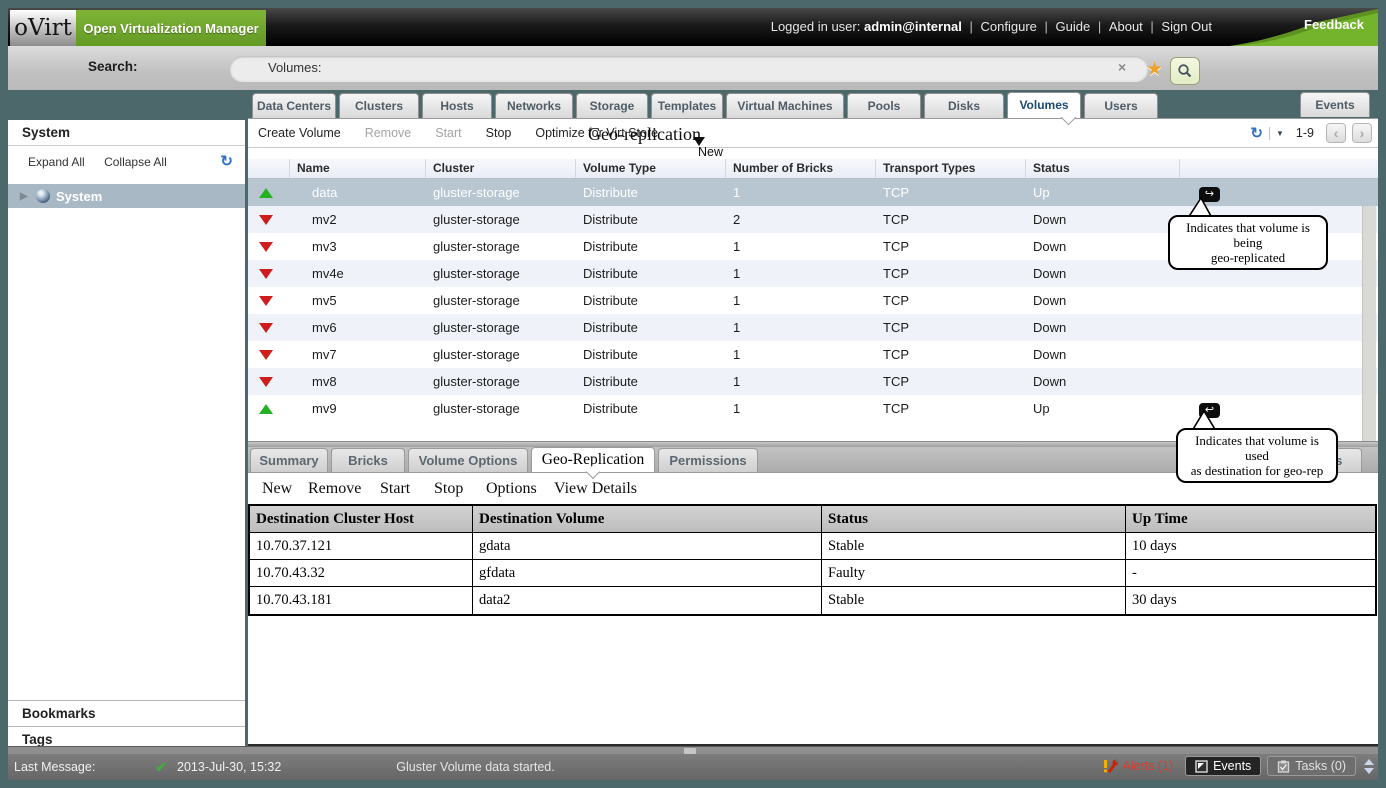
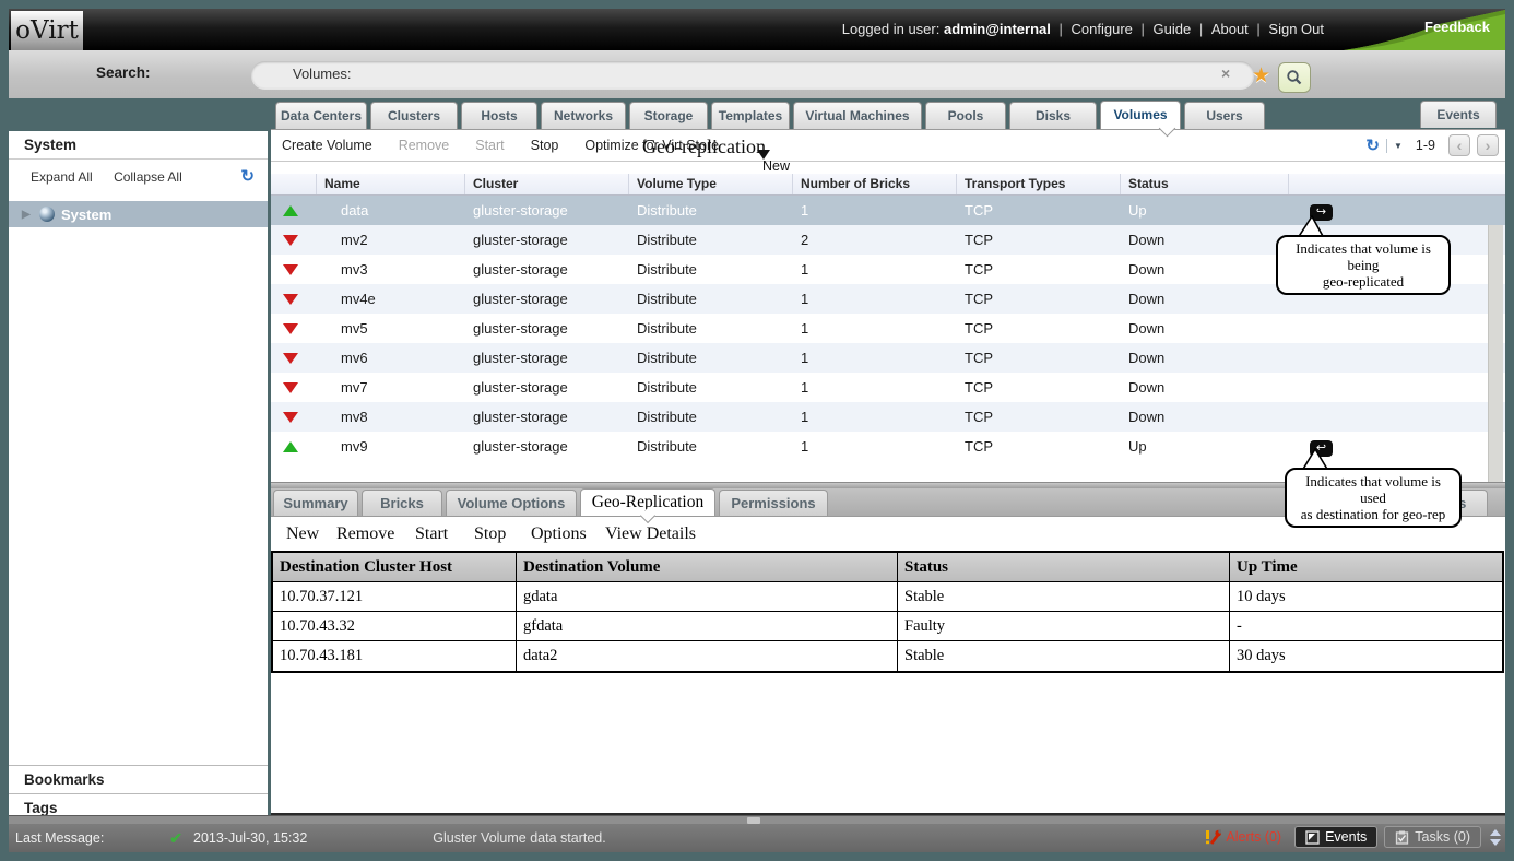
  oVirt
- Open Virtualization Manager
  Logged in user: admin@internal | Configure | Guide | About | Sign Out
  Feedback
  Search:
  Volumes:
  ×
  ★
  Data Centers
  Clusters
  Hosts
  Networks
  Storage
  Templates
  Virtual Machines
  Pools
  Disks
  Volumes
  Users
  Events
  System
  Expand All Collapse All
  ↻
  ▶
  System
  Bookmarks
  Tags
  Create Volume
  Remove
  Start
  Stop
  Optimize for Virt Store
  Geo-replication
  New
  ↻
  ▼
  1-9
  ‹
  ›
  Name
  Cluster
  Volume Type
  Number of Bricks
  Transport Types
  Status
  data
  gluster-storage
  Distribute
  1
  TCP
  Up
  ↪
  mv2
  gluster-storage
  Distribute
  2
  TCP
  Down
  mv3
  gluster-storage
  Distribute
  1
  TCP
  Down
  mv4e
  gluster-storage
  Distribute
  1
  TCP
  Down
  mv5
  gluster-storage
  Distribute
  1
  TCP
  Down
  mv6
  gluster-storage
  Distribute
  1
  TCP
  Down
  mv7
  gluster-storage
  Distribute
  1
  TCP
  Down
  mv8
  gluster-storage
  Distribute
  1
  TCP
  Down
  mv9
  gluster-storage
  Distribute
  1
  TCP
  Up
  ↩
  Summary
  Bricks
  Volume Options
  Geo-Replication
  Permissions
  New
  Remove
  Start
  Stop
  Options
  View Details
  Destination Cluster Host
  Destination Volume
  Status
  Up Time
  10.70.37.121
  gdata
  Stable
  10 days
  10.70.43.32
  gfdata
  Faulty
  -
  10.70.43.181
  data2
  Stable
  30 days
  Indicates that volume is being
  geo-replicated
  Indicates that volume is used
  as destination for geo-rep
  Last Message:
  ✔
  2013-Jul-30, 15:32
  Gluster Volume data started.
- Alerts (1)
+ Alerts (0)
  Events
  Tasks (0)
